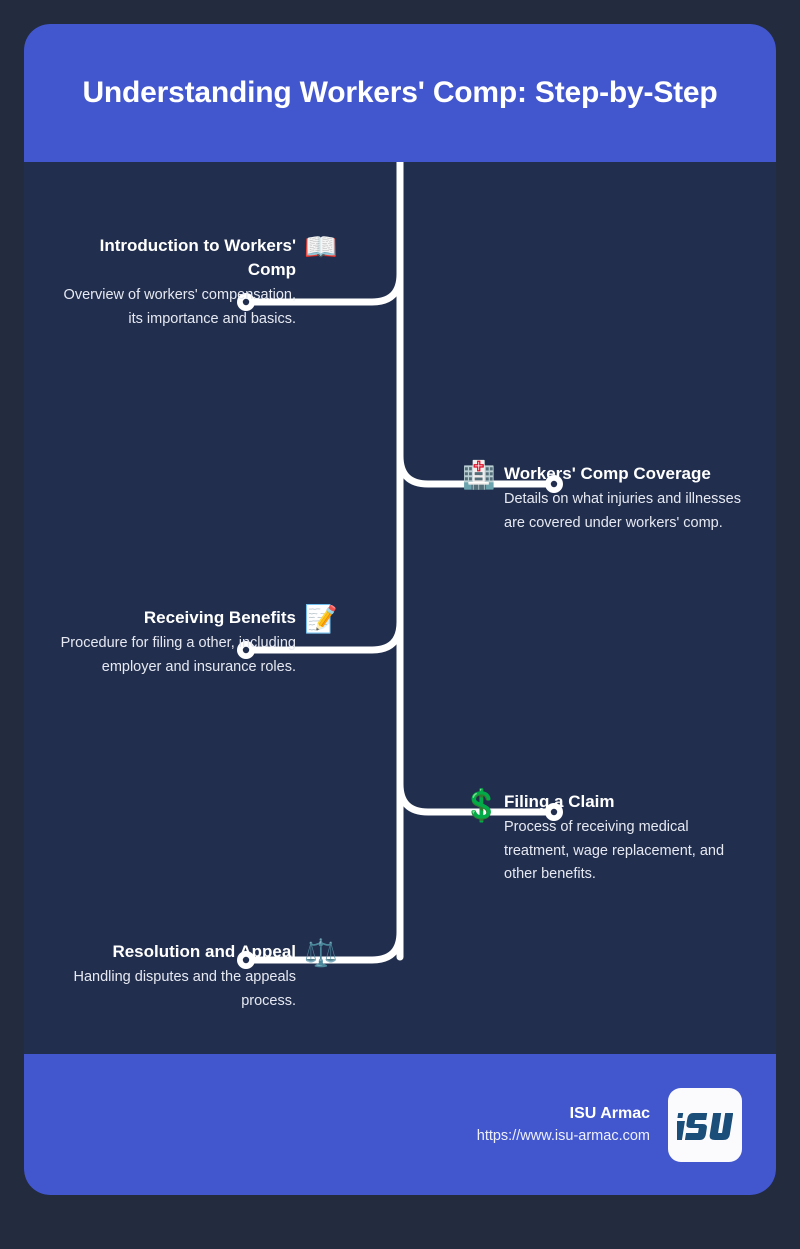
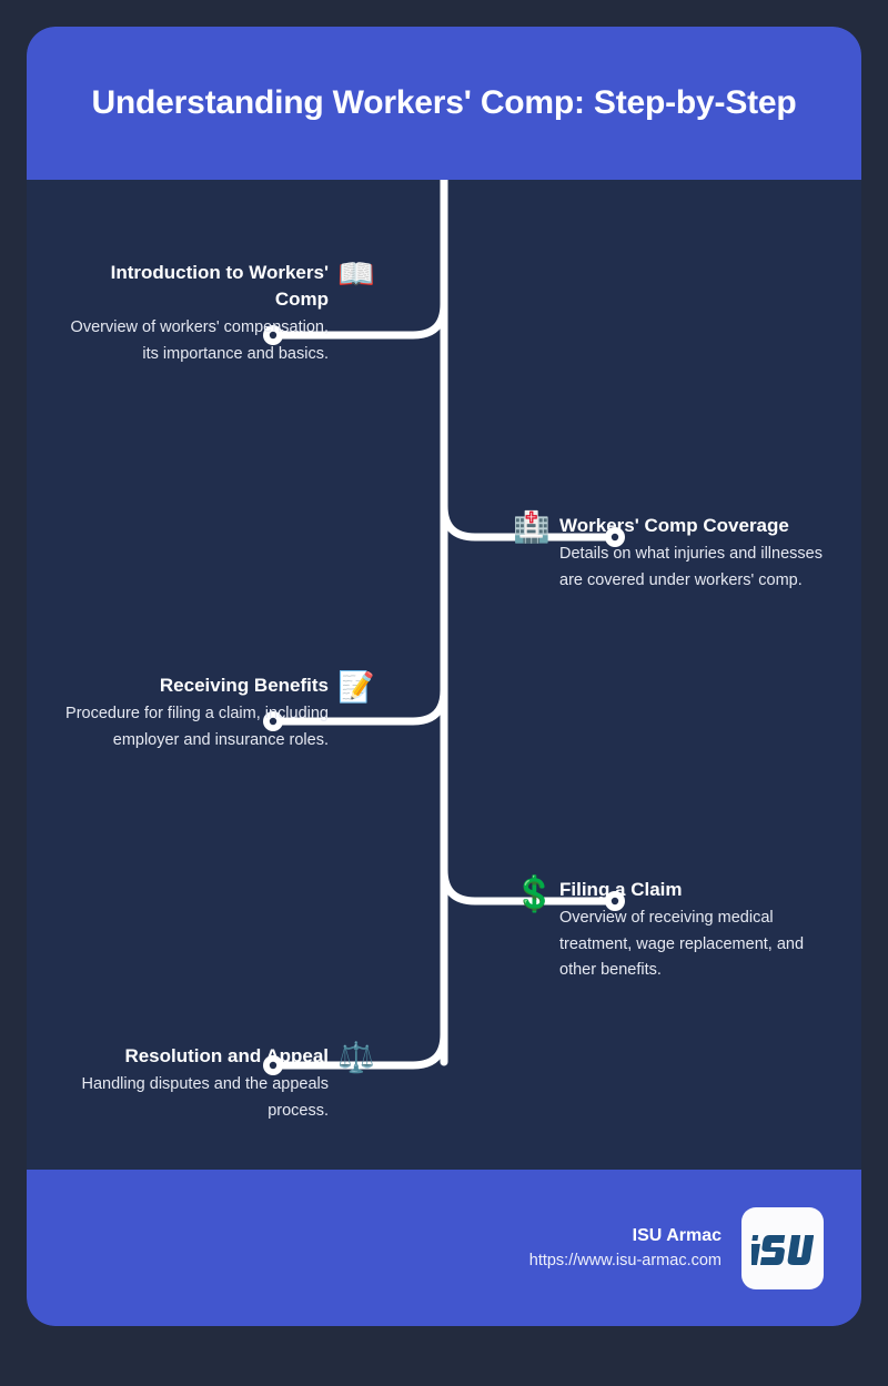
  Understanding Workers' Comp: Step-by-Step
  📖
  Introduction to Workers' Comp
  Overview of workers' compensation, its importance and basics.
  🏥
  Workers' Comp Coverage
  Details on what injuries and illnesses are covered under workers' comp.
  📝
  Receiving Benefits
- Procedure for filing a other, including employer and insurance roles.
+ Procedure for filing a claim, including employer and insurance roles.
  💲
  Filing a Claim
- Process of receiving medical treatment, wage replacement, and other benefits.
+ Overview of receiving medical treatment, wage replacement, and other benefits.
  ⚖️
  Resolution and Appeal
  Handling disputes and the appeals process.
  ISU Armac
  https://www.isu-armac.com
